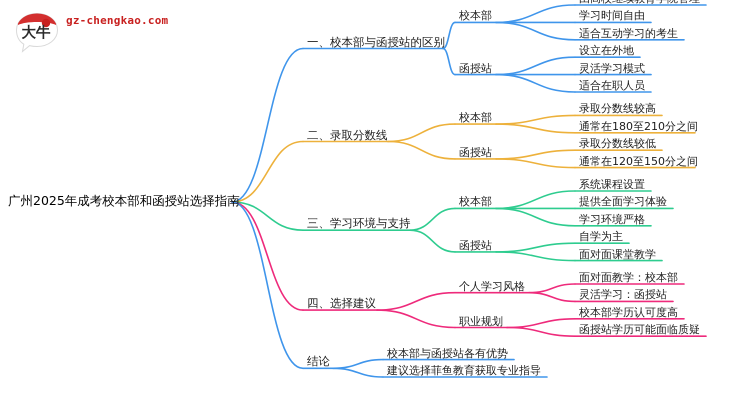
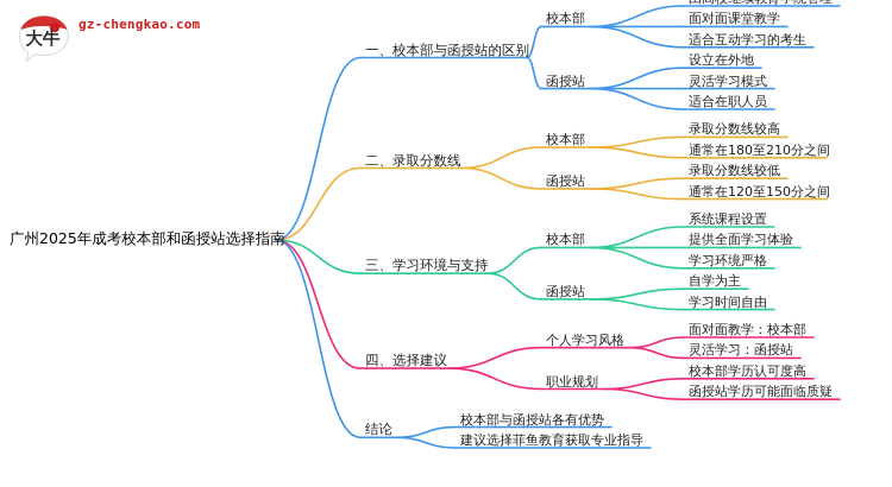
  大牛
  gz-chengkao.com
  一、校本部与函授站的区别
  校本部
- 学习时间自由
+ 面对面课堂教学
  适合互动学习的考生
  函授站
  设立在外地
  灵活学习模式
  适合在职人员
  二、录取分数线
  校本部
  录取分数线较高
  通常在180至210分之间
  函授站
  录取分数线较低
  通常在120至150分之间
  三、学习环境与支持
  校本部
  系统课程设置
  提供全面学习体验
  学习环境严格
  函授站
  自学为主
- 面对面课堂教学
+ 学习时间自由
  四、选择建议
  个人学习风格
  面对面教学：校本部
  灵活学习：函授站
  职业规划
  校本部学历认可度高
  函授站学历可能面临质疑
  结论
  校本部与函授站各有优势
  建议选择菲鱼教育获取专业指导
  广州2025年成考校本部和函授站选择指南
